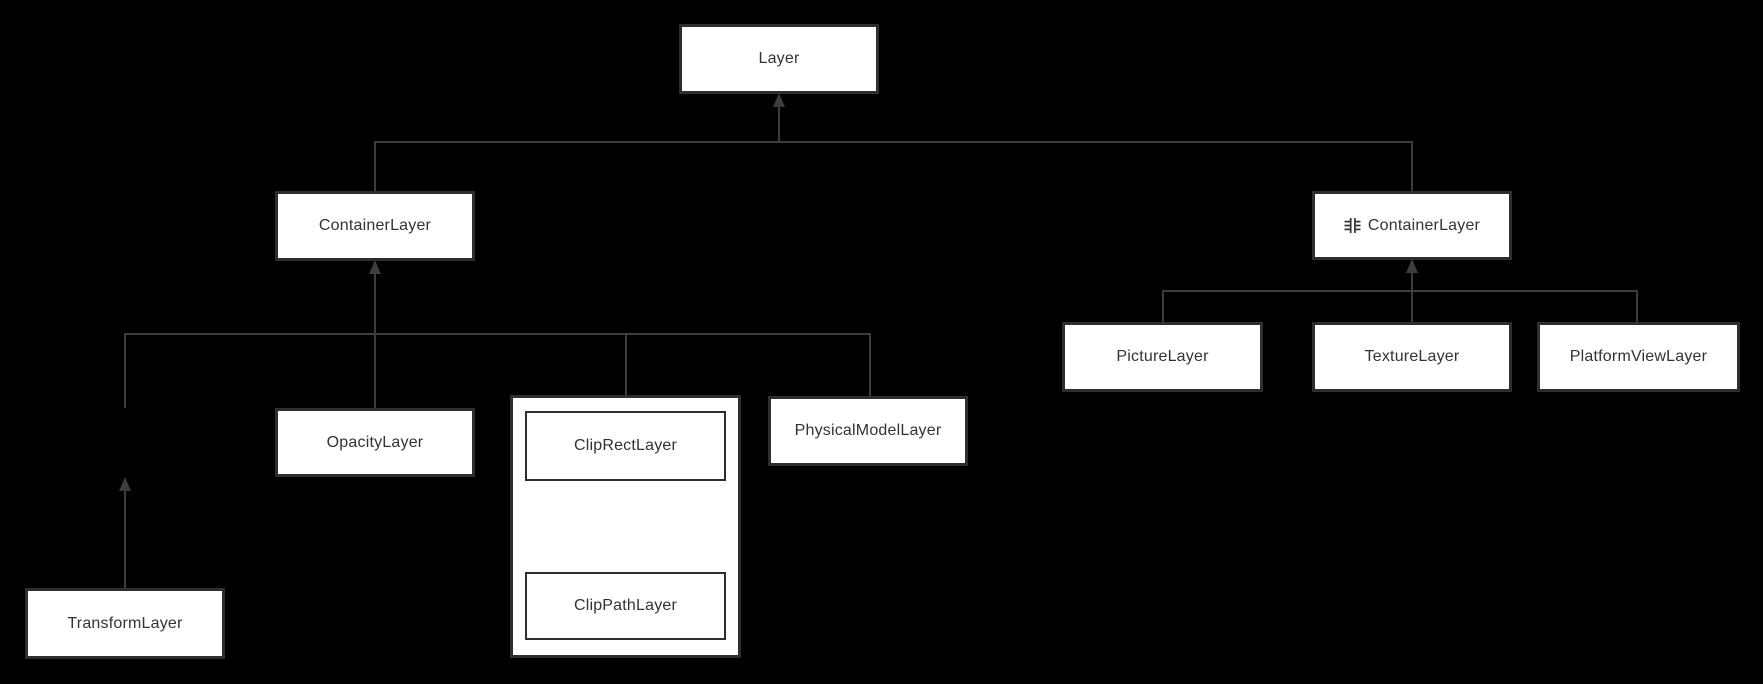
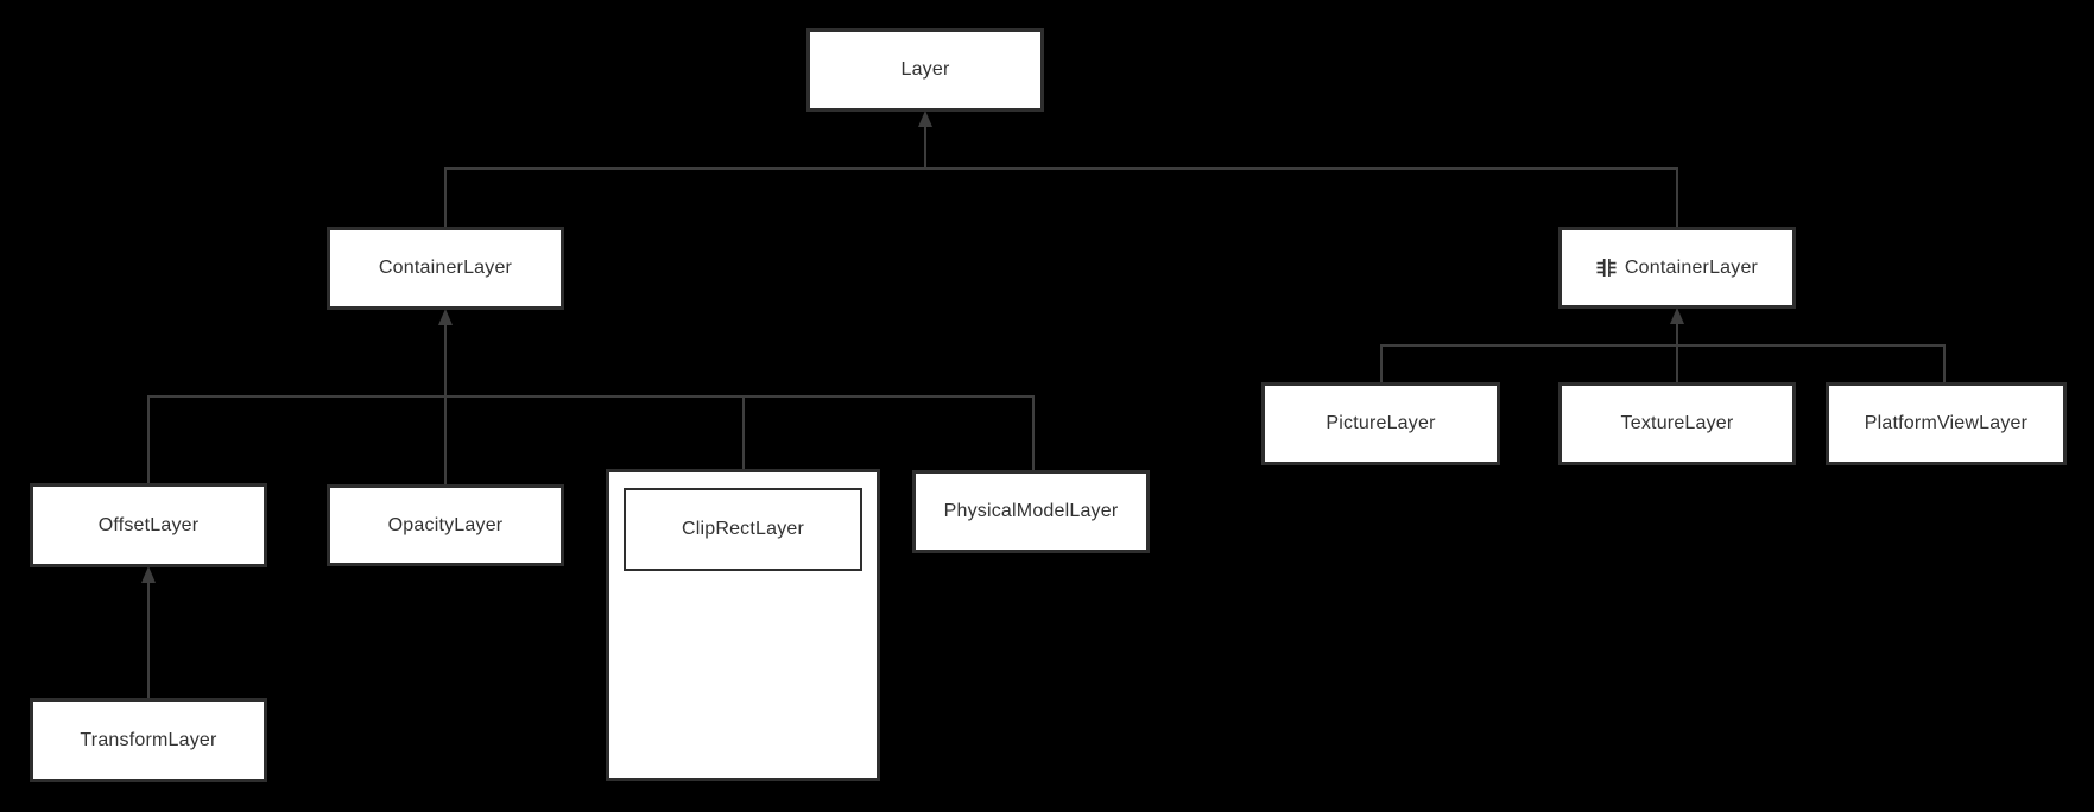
  Layer
  ContainerLayer
  ContainerLayer
+ OffsetLayer
  OpacityLayer
  ClipRectLayer
- ClipPathLayer
  PhysicalModelLayer
  TransformLayer
  PictureLayer
  TextureLayer
  PlatformViewLayer
